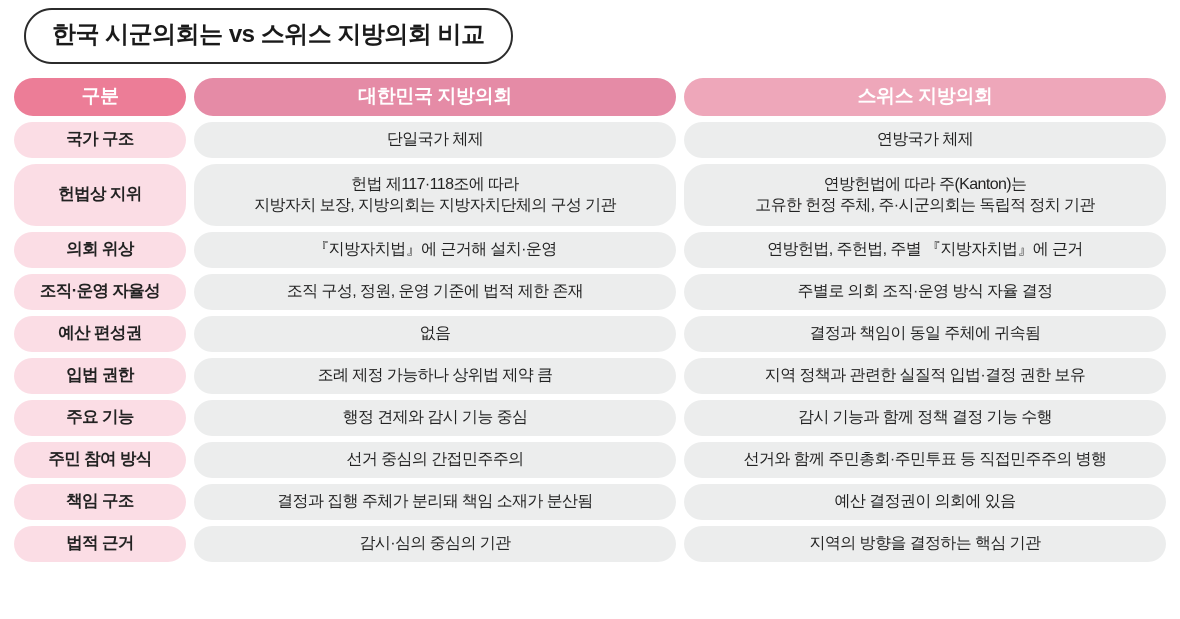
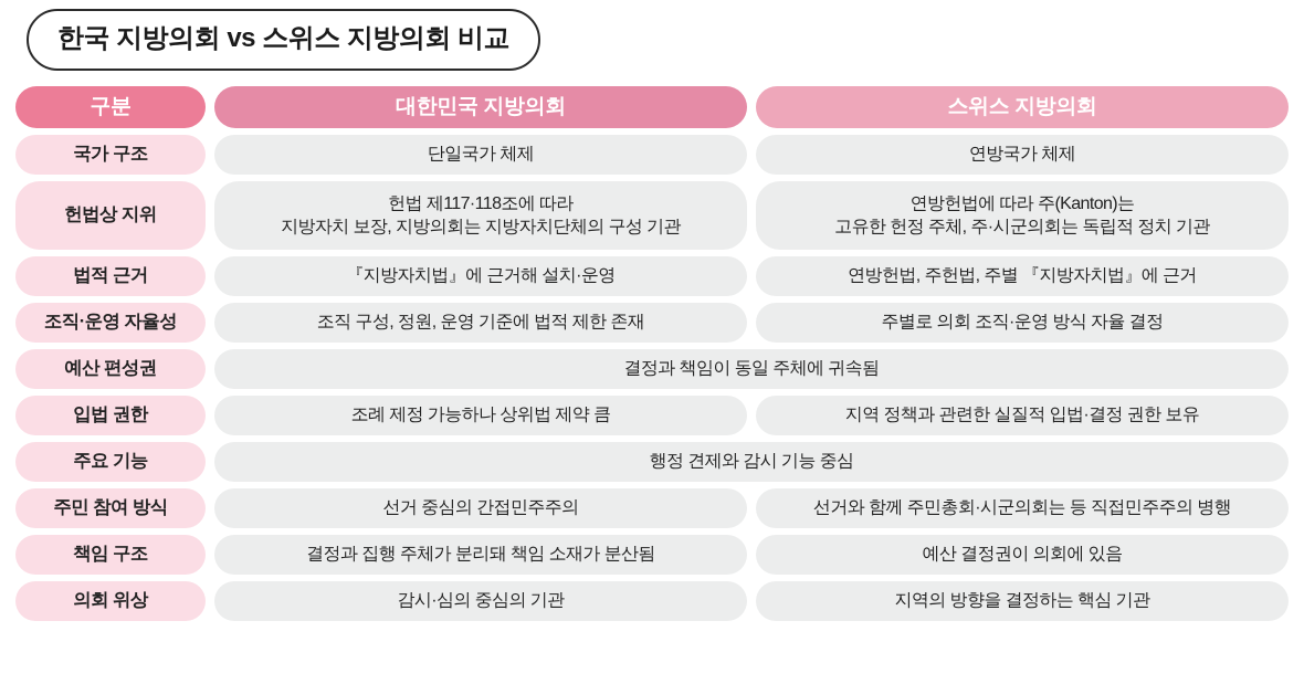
- 한국 시군의회는 vs 스위스 지방의회 비교
+ 한국 지방의회 vs 스위스 지방의회 비교
  구분
  대한민국 지방의회
  스위스 지방의회
  국가 구조
  단일국가 체제
  연방국가 체제
  헌법상 지위
  헌법 제117·118조에 따라
  지방자치 보장, 지방의회는 지방자치단체의 구성 기관
  연방헌법에 따라 주(Kanton)는
  고유한 헌정 주체, 주·시군의회는 독립적 정치 기관
- 의회 위상
+ 법적 근거
  『지방자치법』에 근거해 설치·운영
  연방헌법, 주헌법, 주별 『지방자치법』에 근거
  조직·운영 자율성
  조직 구성, 정원, 운영 기준에 법적 제한 존재
  주별로 의회 조직·운영 방식 자율 결정
  예산 편성권
- 없음
  결정과 책임이 동일 주체에 귀속됨
  입법 권한
  조례 제정 가능하나 상위법 제약 큼
  지역 정책과 관련한 실질적 입법·결정 권한 보유
  주요 기능
  행정 견제와 감시 기능 중심
- 감시 기능과 함께 정책 결정 기능 수행
  주민 참여 방식
  선거 중심의 간접민주주의
- 선거와 함께 주민총회·주민투표 등 직접민주주의 병행
+ 선거와 함께 주민총회·시군의회는 등 직접민주주의 병행
  책임 구조
  결정과 집행 주체가 분리돼 책임 소재가 분산됨
  예산 결정권이 의회에 있음
- 법적 근거
+ 의회 위상
  감시·심의 중심의 기관
  지역의 방향을 결정하는 핵심 기관
